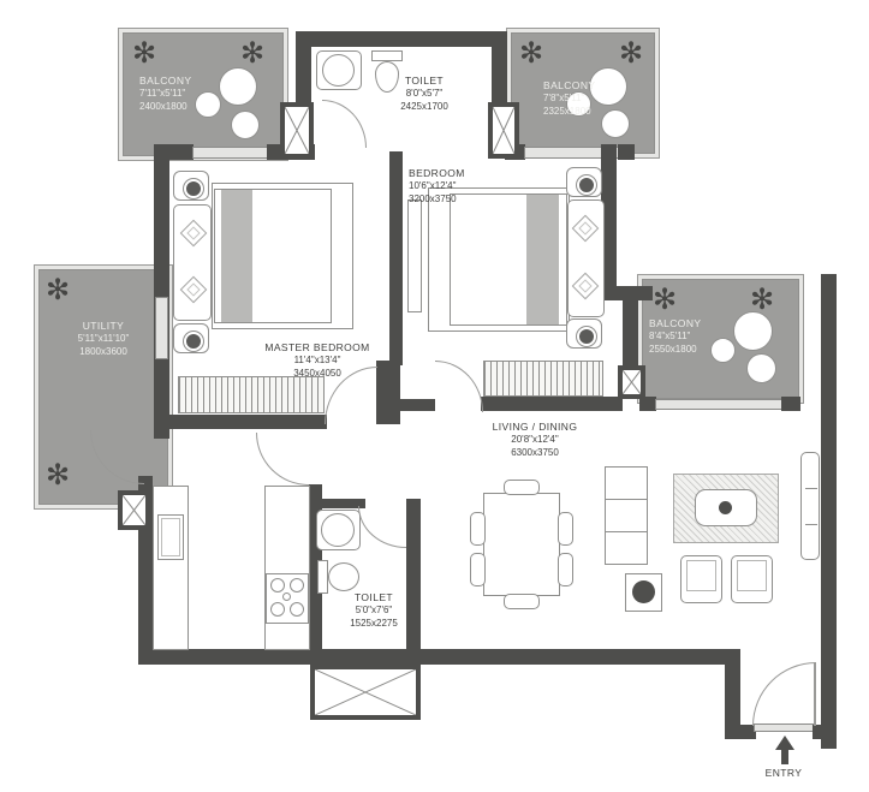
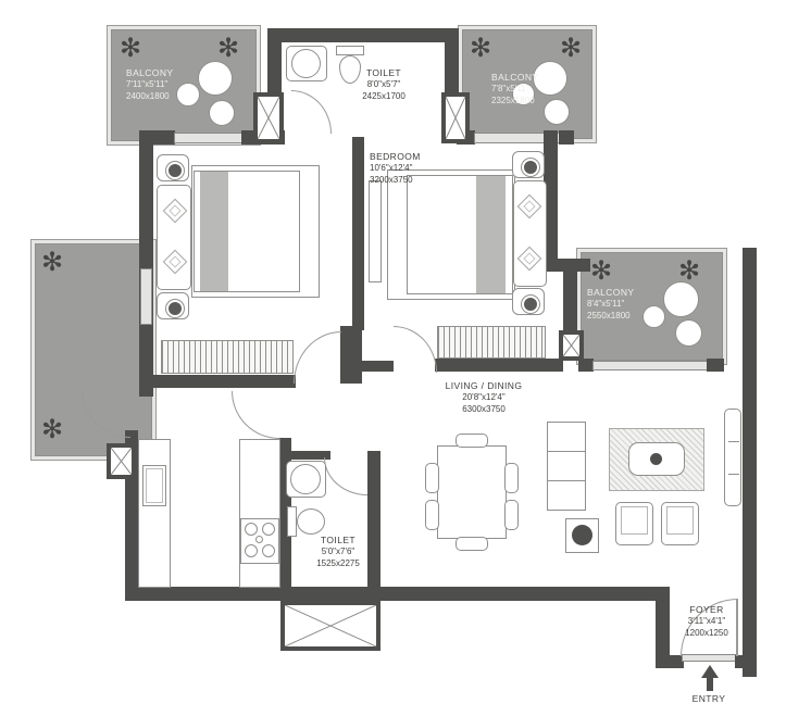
  ✻
  ✻
  ✻
  ✻
  ✻
  ✻
  ✻
  ✻
  BALCONY
  7'11"x5'11"
  2400x1800
  TOILET
  8'0"x5'7"
  2425x1700
  BALCONY
  7'8"x5'11"
  2325x1800
  BEDROOM
  10'6"x12'4"
  3200x3750
- MASTER BEDROOM
- 11'4"x13'4"
- 3450x4050
- UTILITY
- 5'11"x11'10"
- 1800x3600
  BALCONY
  8'4"x5'11"
  2550x1800
  LIVING / DINING
  20'8"x12'4"
  6300x3750
  TOILET
  5'0"x7'6"
  1525x2275
+ FOYER
+ 3'11"x4'1"
+ 1200x1250
  ENTRY
